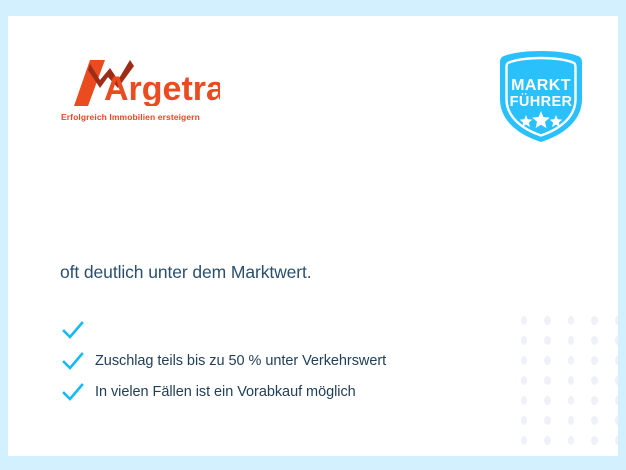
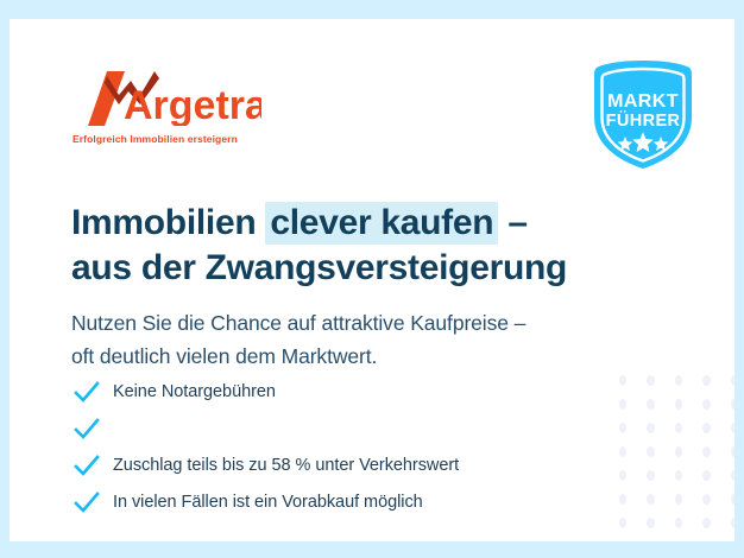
  Argetra
  Erfolgreich Immobilien ersteigern
  MARKT
  FÜHRER
+ Immobilien clever kaufen –
+ aus der Zwangsversteigerung
+ Nutzen Sie die Chance auf attraktive Kaufpreise –
- oft deutlich unter dem Marktwert.
+ oft deutlich vielen dem Marktwert.
+ Keine Notargebühren
- Zuschlag teils bis zu 50 % unter Verkehrswert
+ Zuschlag teils bis zu 58 % unter Verkehrswert
  In vielen Fällen ist ein Vorabkauf möglich
